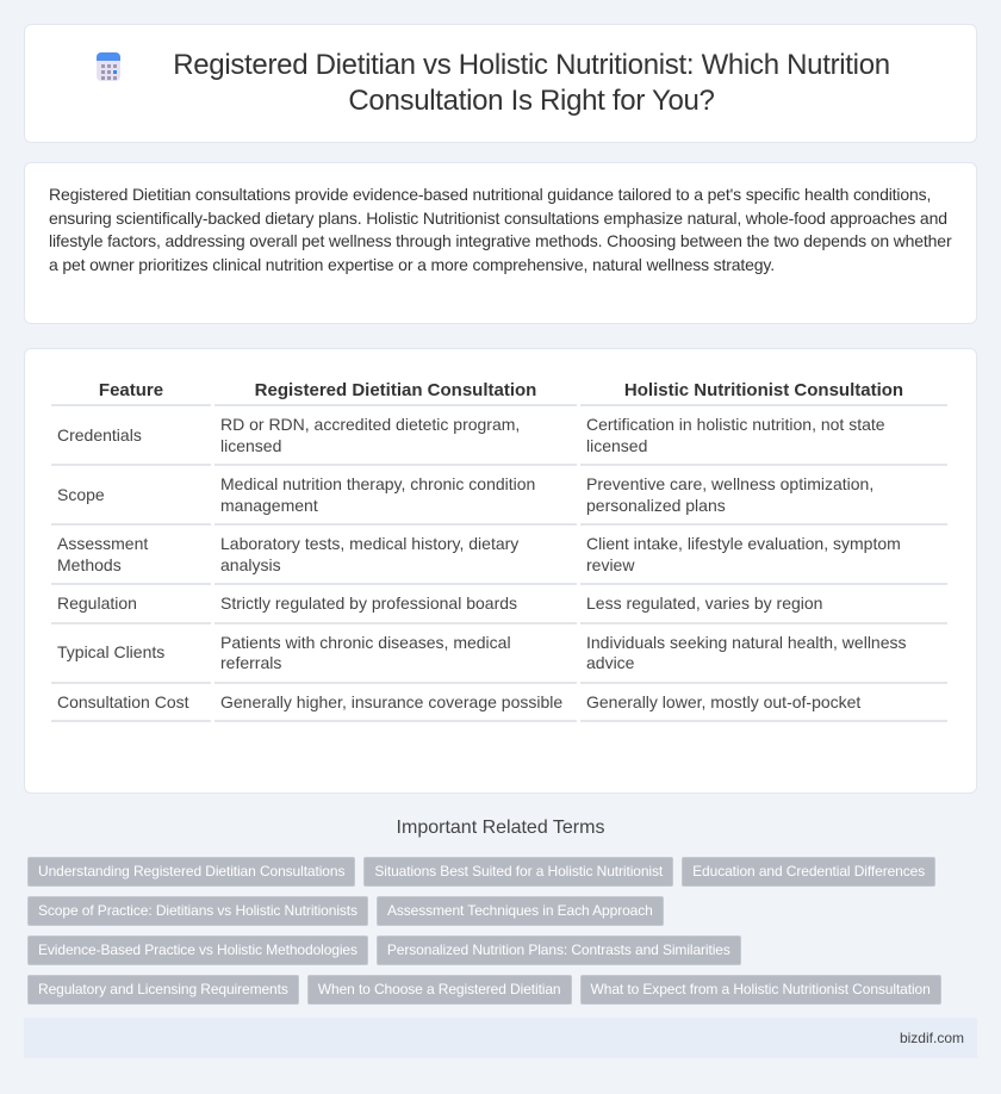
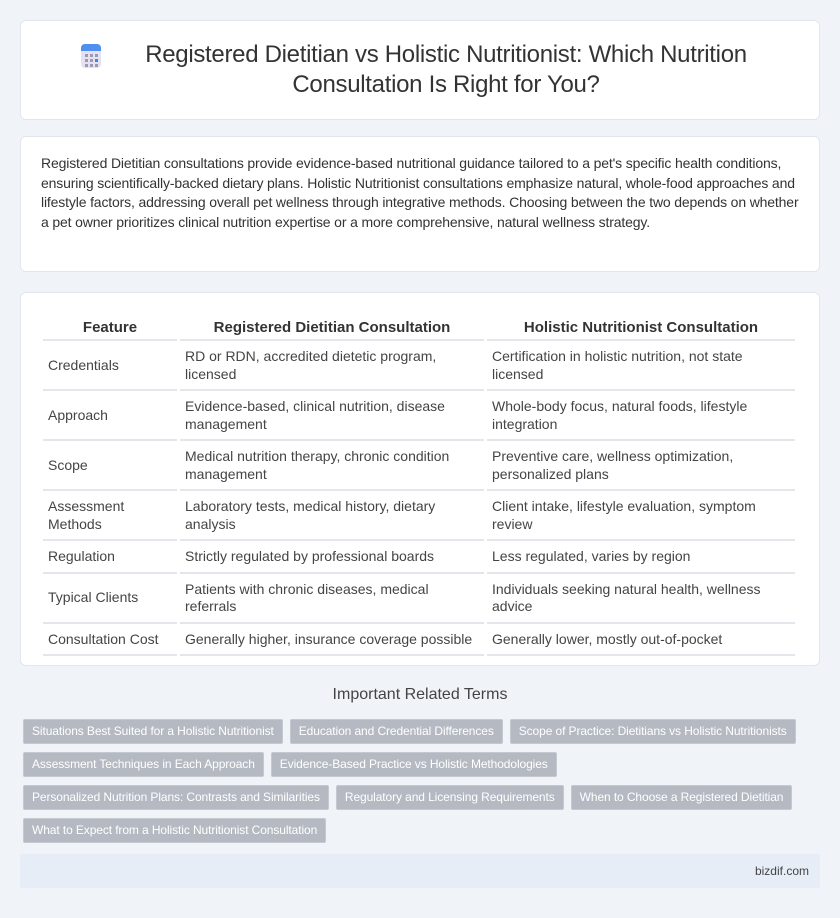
  Registered Dietitian vs Holistic Nutritionist: Which Nutrition Consultation Is Right for You?
  Registered Dietitian consultations provide evidence-based nutritional guidance tailored to a pet's specific health conditions, ensuring scientifically-backed dietary plans. Holistic Nutritionist consultations emphasize natural, whole-food approaches and lifestyle factors, addressing overall pet wellness through integrative methods. Choosing between the two depends on whether a pet owner prioritizes clinical nutrition expertise or a more comprehensive, natural wellness strategy.
  Feature	Registered Dietitian Consultation	Holistic Nutritionist Consultation
  Credentials	RD or RDN, accredited dietetic program, licensed	Certification in holistic nutrition, not state licensed
+ Approach	Evidence-based, clinical nutrition, disease management	Whole-body focus, natural foods, lifestyle integration
  Scope	Medical nutrition therapy, chronic condition management	Preventive care, wellness optimization, personalized plans
  Assessment Methods	Laboratory tests, medical history, dietary analysis	Client intake, lifestyle evaluation, symptom review
  Regulation	Strictly regulated by professional boards	Less regulated, varies by region
  Typical Clients	Patients with chronic diseases, medical referrals	Individuals seeking natural health, wellness advice
  Consultation Cost	Generally higher, insurance coverage possible	Generally lower, mostly out-of-pocket
  Important Related Terms
- Understanding Registered Dietitian Consultations
  Situations Best Suited for a Holistic Nutritionist
  Education and Credential Differences
  Scope of Practice: Dietitians vs Holistic Nutritionists
  Assessment Techniques in Each Approach
  Evidence-Based Practice vs Holistic Methodologies
  Personalized Nutrition Plans: Contrasts and Similarities
  Regulatory and Licensing Requirements
  When to Choose a Registered Dietitian
  What to Expect from a Holistic Nutritionist Consultation
  bizdif.com
